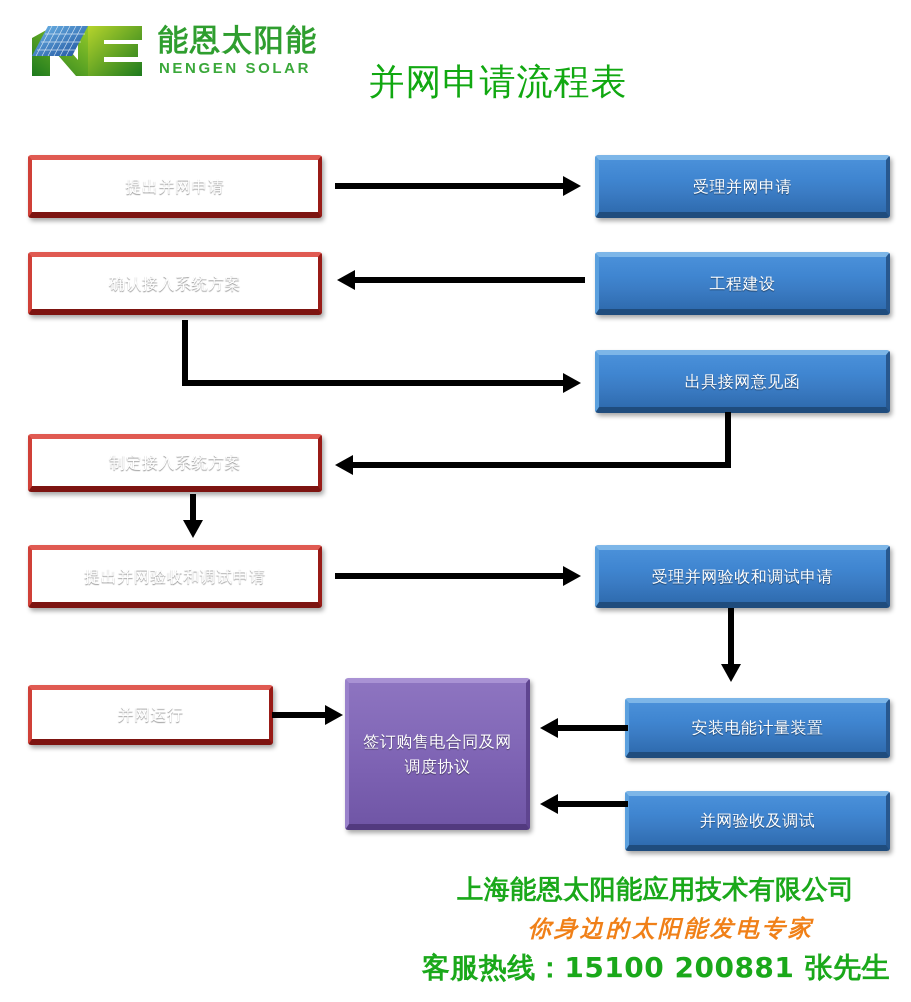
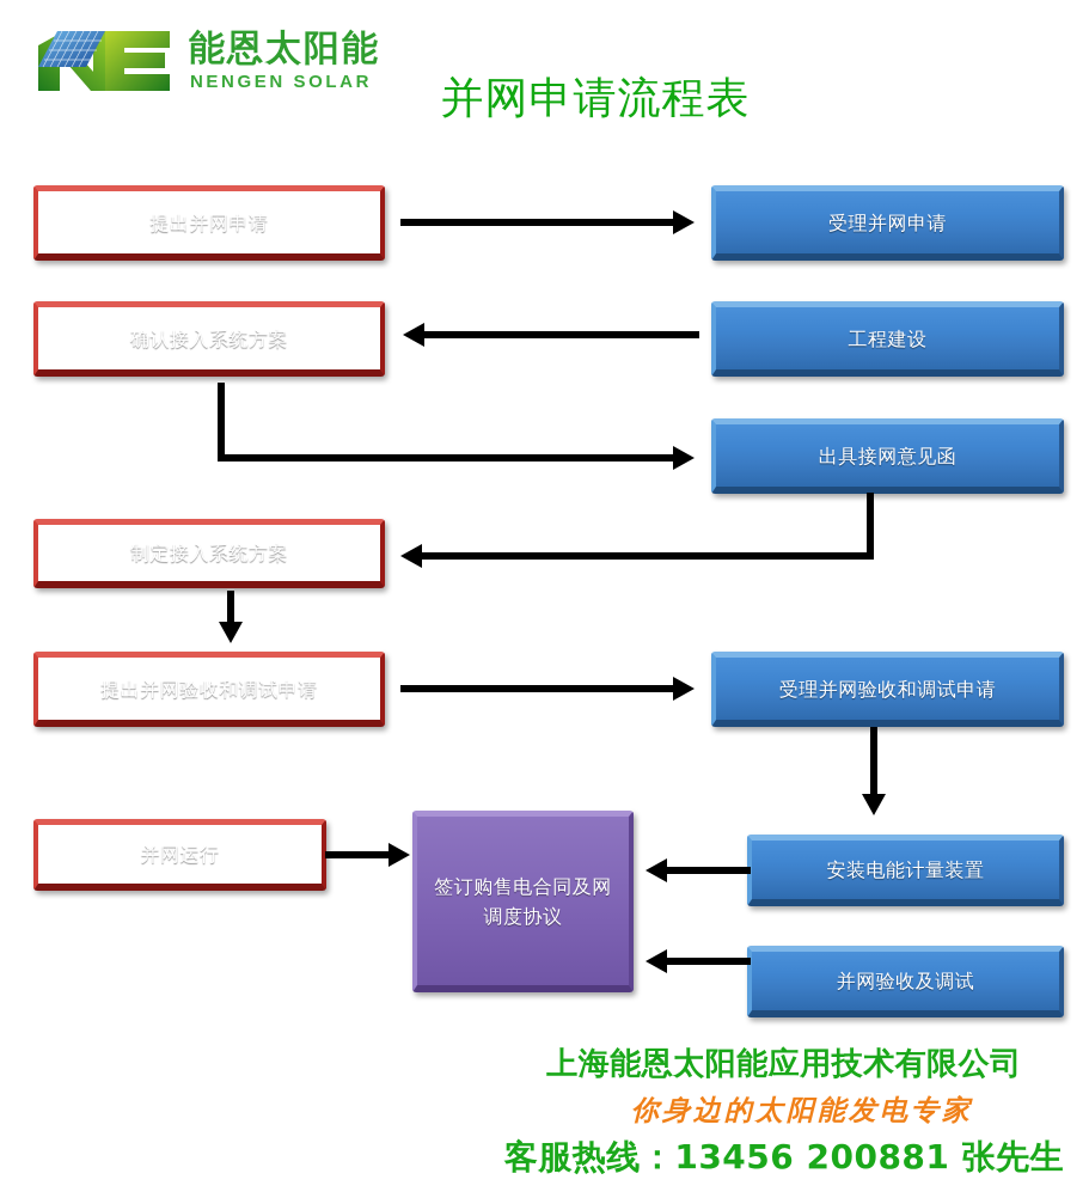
  能恩太阳能
  NENGEN SOLAR
  并网申请流程表
  提出并网申请
  受理并网申请
  确认接入系统方案
  工程建设
  出具接网意见函
  制定接入系统方案
  提出并网验收和调试申请
  受理并网验收和调试申请
  并网运行
  签订购售电合同及网调度协议
  安装电能计量装置
  并网验收及调试
  上海能恩太阳能应用技术有限公司
  你身边的太阳能发电专家
- 客服热线：15100 200881 张先生
+ 客服热线：13456 200881 张先生
